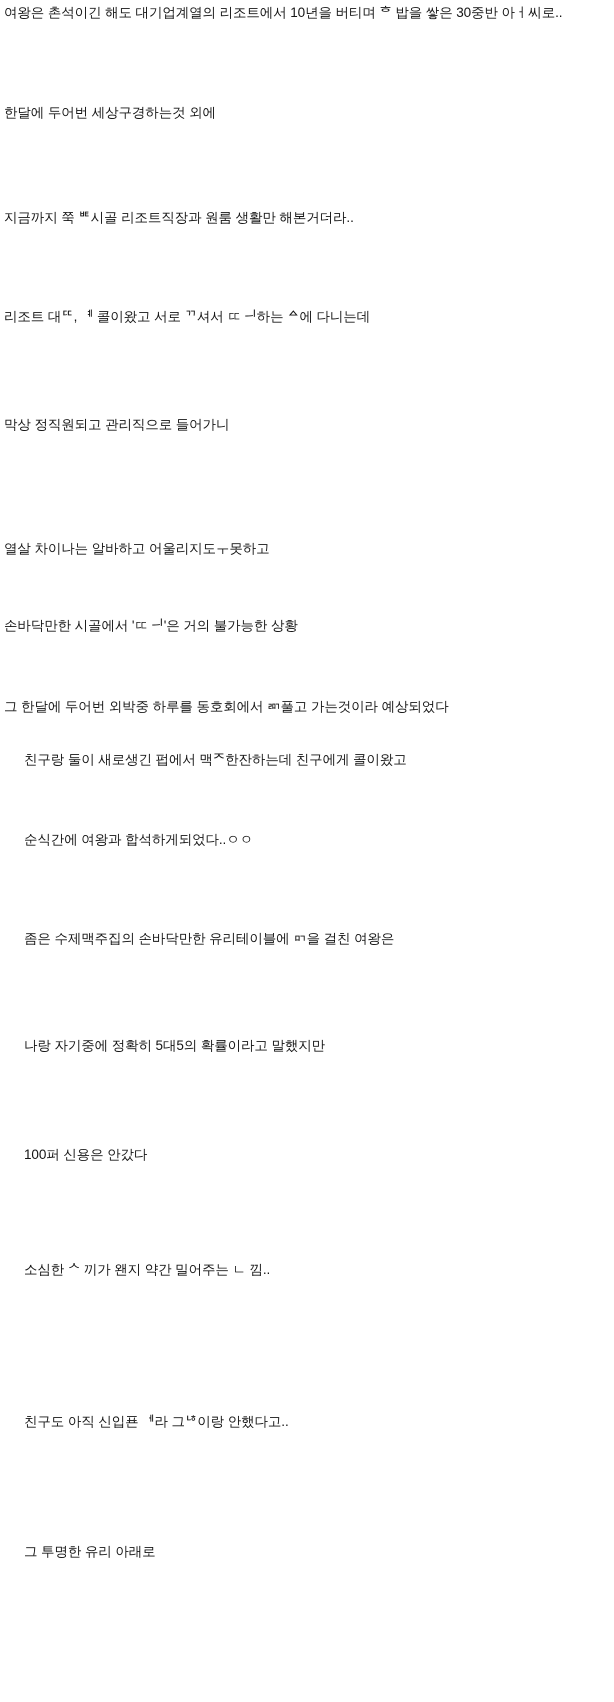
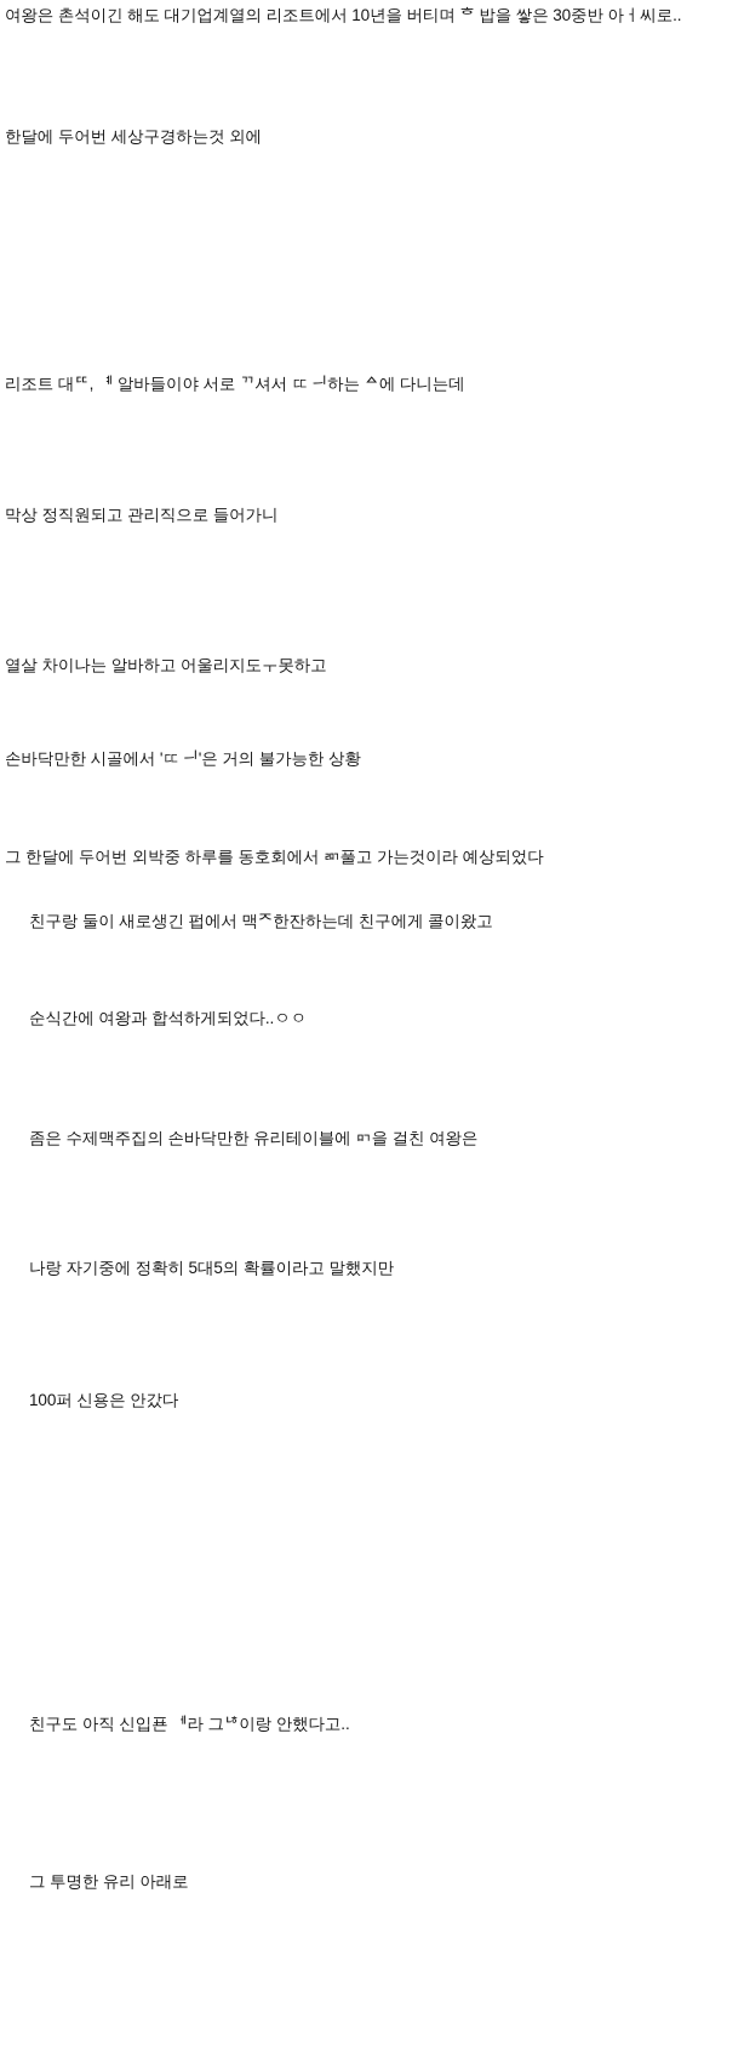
  여왕은 촌ᅟ석이긴 해도 대기업계열의 리조트에서 10년을 버티며 ᄒ 밥을 쌓은 30중반 아ㅓ씨로..
  한달에 두어번 세상구경하는것 외에
- 지금까지 쭉 ᄩ시골 리조트직장과 원룸 생활만 해본거더라..
- 리조트 대ᄄ, ᅨ 콜이왔고 서로 ᄁ셔서 ㄸ ᅴ하는 ᅀ에 다니는데
+ 리조트 대ᄄ, ᅨ 알바들이야 서로 ᄁ셔서 ㄸ ᅴ하는 ᅀ에 다니는데
  막상 정직원되고 관리직으로 들어가니
  열살 차이나는 알바하고 어울리지도ㅜ못하고
  손바닥만한 시골에서 'ㄸ ᅴ'은 거의 불가능한 상황
  그 한달에 두어번 외박중 하루를 동호회에서 ᇑ풀고 가는것이라 예상되었다
  친구랑 둘이 새로생긴 펍에서 맥ᄌ한잔하는데 친구에게 콜이왔고
  순식간에 여왕과 합석하게되었다..ㅇㅇ
  좀은 수제맥주집의 손바닥만한 유리테이블에 ᇚ을 걸친 여왕은
  나랑 자기중에 정확히 5대5의 확률이라고 말했지만
  100퍼 신용은 안갔다
- 소심한 ᄉ 끼가 왠지 약간 밀어주는 ㄴ 낌..
  친구도 아직 신입푠 ᅦ라 그ᅝ이랑 안했다고..
  그 투명한 유리 아래로
